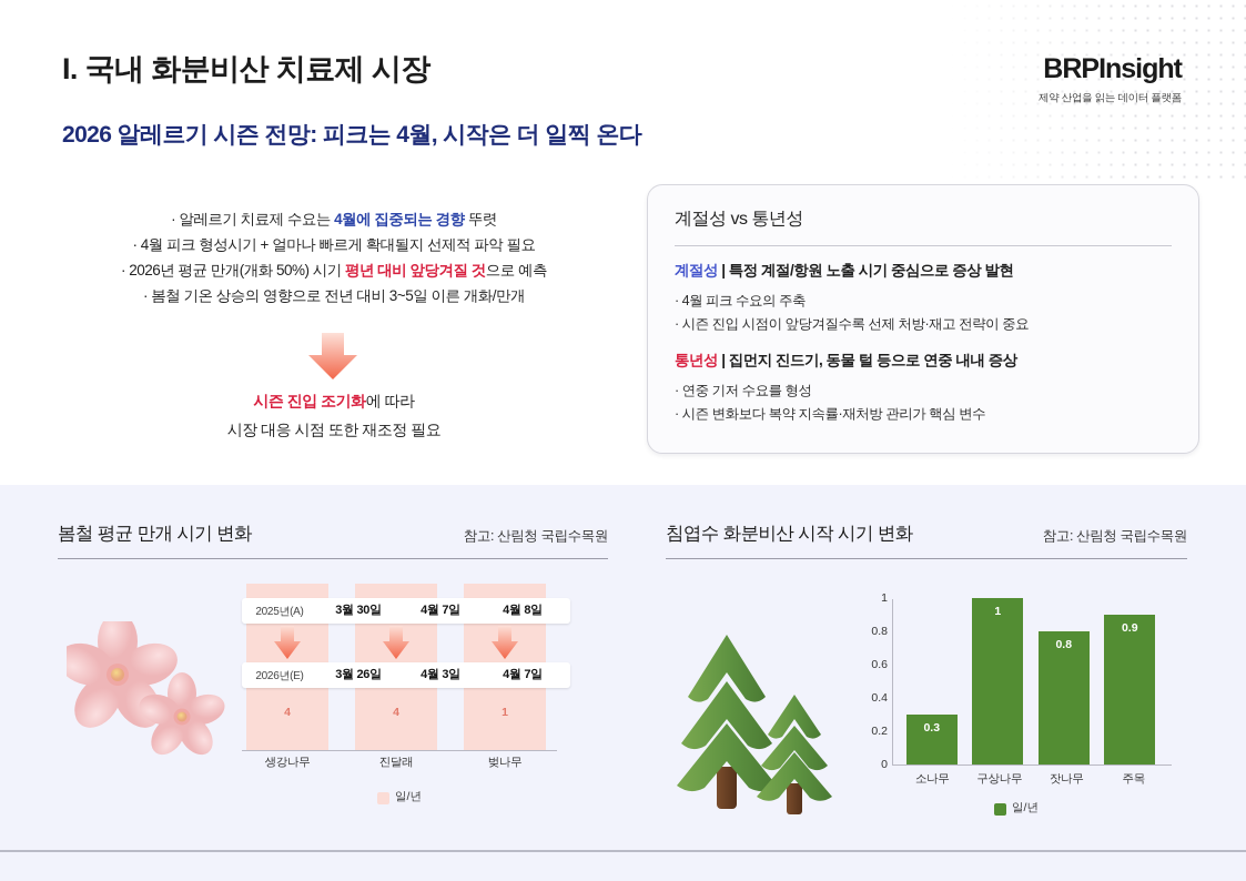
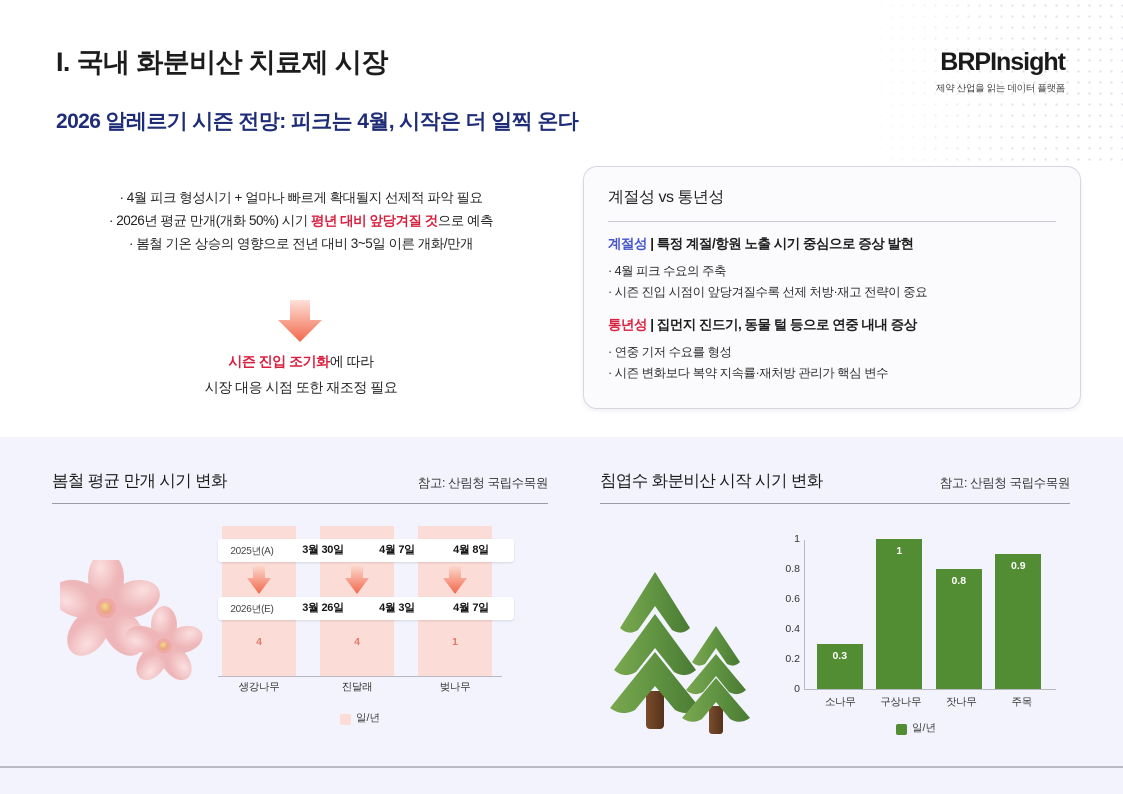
  I. 국내 화분비산 치료제 시장
  2026 알레르기 시즌 전망: 피크는 4월, 시작은 더 일찍 온다
  BRPInsight
  제약 산업을 읽는 데이터 플랫폼
- · 알레르기 치료제 수요는 4월에 집중되는 경향 뚜렷
  · 4월 피크 형성시기 + 얼마나 빠르게 확대될지 선제적 파악 필요
  · 2026년 평균 만개(개화 50%) 시기 평년 대비 앞당겨질 것으로 예측
  · 봄철 기온 상승의 영향으로 전년 대비 3~5일 이른 개화/만개
  시즌 진입 조기화에 따라
  시장 대응 시점 또한 재조정 필요
  계절성 vs 통년성
  계절성 | 특정 계절/항원 노출 시기 중심으로 증상 발현
  · 4월 피크 수요의 주축
  · 시즌 진입 시점이 앞당겨질수록 선제 처방·재고 전략이 중요
  통년성 | 집먼지 진드기, 동물 털 등으로 연중 내내 증상
  · 연중 기저 수요를 형성
  · 시즌 변화보다 복약 지속률·재처방 관리가 핵심 변수
  봄철 평균 만개 시기 변화
  참고: 산림청 국립수목원
  2025년(A)
  3월 30일
  4월 7일
  4월 8일
  2026년(E)
  3월 26일
  4월 3일
  4월 7일
  4
  4
  1
  생강나무
  진달래
  벚나무
  일/년
  침엽수 화분비산 시작 시기 변화
  참고: 산림청 국립수목원
  1
  0.8
  0.6
  0.4
  0.2
  0
  0.3
  1
  0.8
  0.9
  소나무
  구상나무
  잣나무
  주목
  일/년
